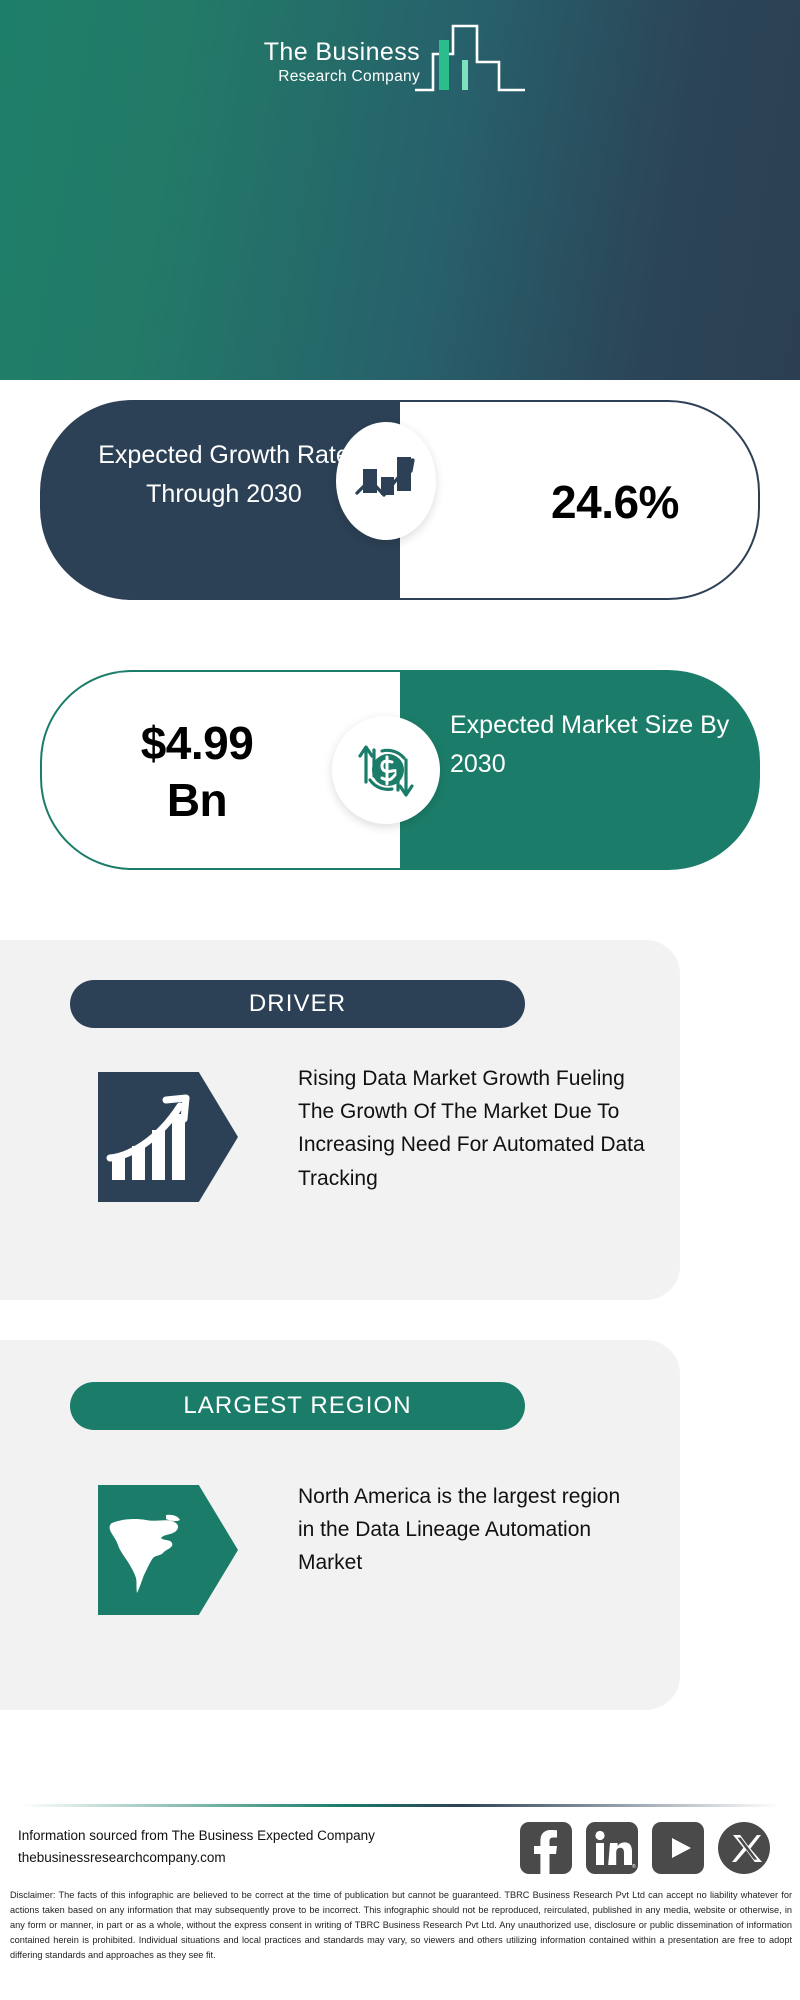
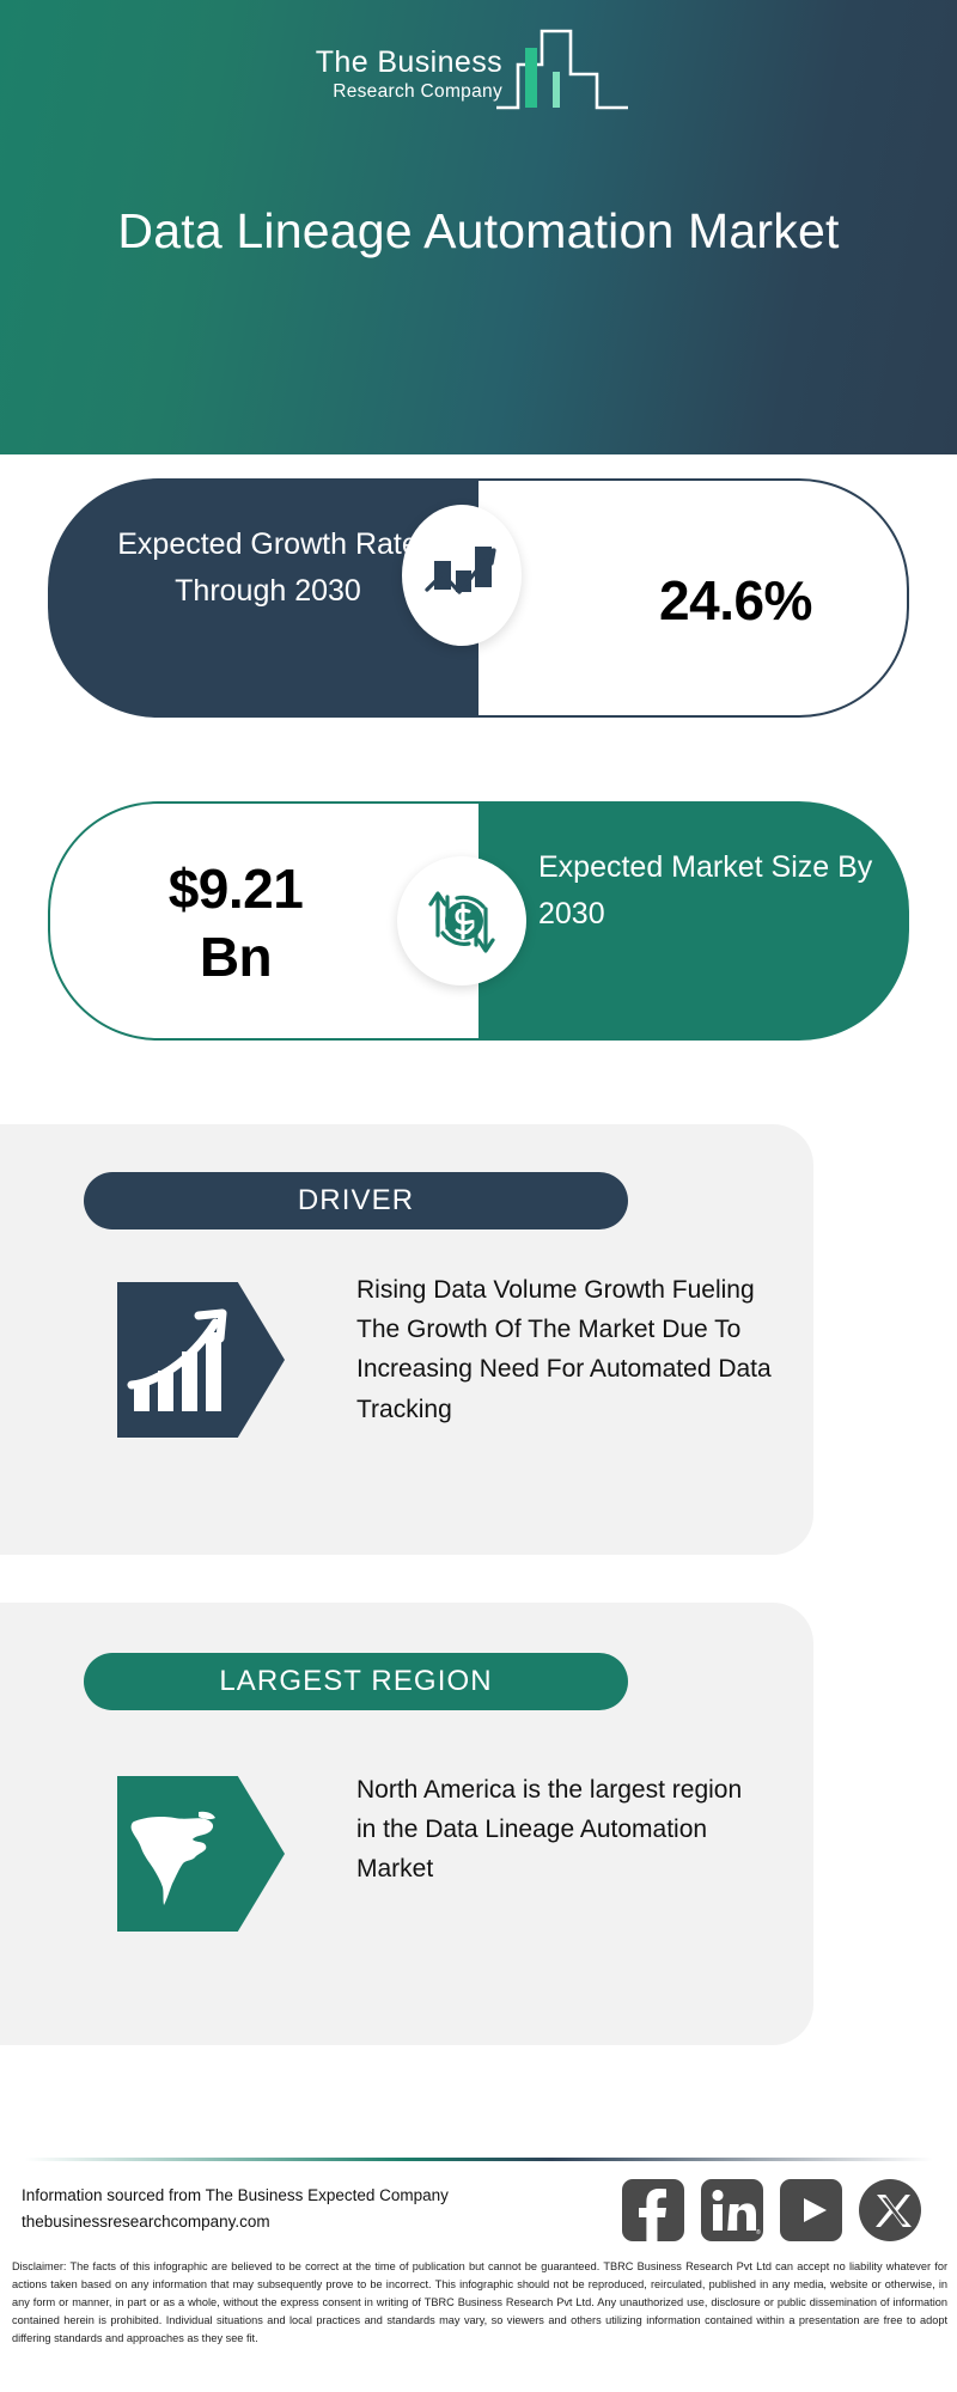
  The Business
  Research Company
+ Data Lineage Automation Market
  Expected Growth Rat Through 2030
  24.6%
- $4.99
+ $9.21
  Bn
  Expected Market Size By 2030
  DRIVER
- Rising Data Market Growth Fueling The Growth Of The Market Due To Increasing Need For Automated Data Tracking
+ Rising Data Volume Growth Fueling The Growth Of The Market Due To Increasing Need For Automated Data Tracking
  LARGEST REGION
  North America is the largest region in the Data Lineage Automation Market
  Information sourced from The Business Expected Company
  thebusinessresearchcompany.com
  Disclaimer: The facts of this infographic are believed to be correct at the time of publication but cannot be guaranteed. TBRC Business Research Pvt Ltd can accept no liability whatever for actions taken based on any information that may subsequently prove to be incorrect. This infographic should not be reproduced, reirculated, published in any media, website or otherwise, in any form or manner, in part or as a whole, without the express consent in writing of TBRC Business Research Pvt Ltd. Any unauthorized use, disclosure or public dissemination of information contained herein is prohibited. Individual situations and local practices and standards may vary, so viewers and others utilizing information contained within a presentation are free to adopt differing standards and approaches as they see fit.
